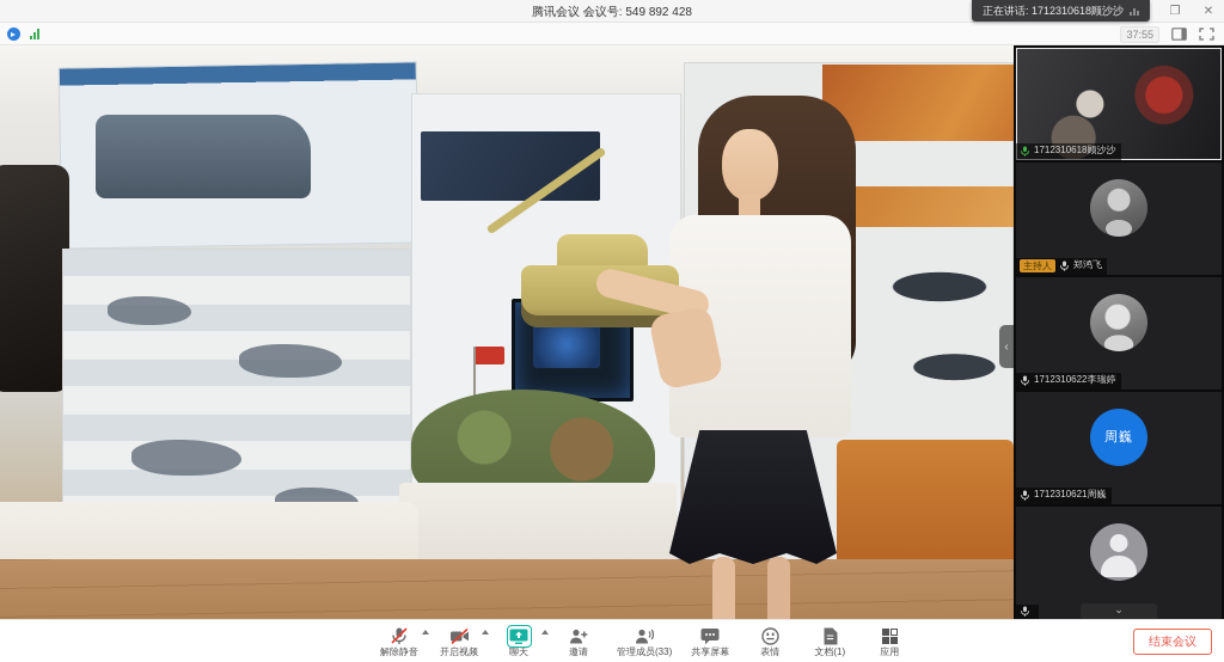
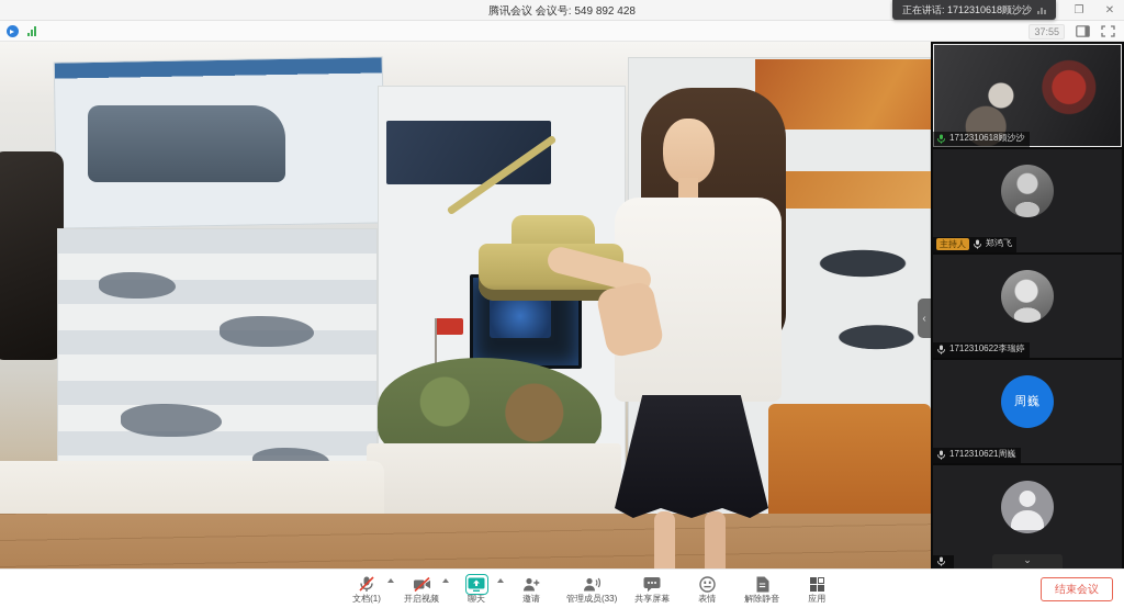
  腾讯会议 会议号: 549 892 428
  ❐
  ✕
  正在讲话: 1712310618顾沙沙
  37:55
  ‹
  1712310618顾沙沙
  主持人
  郑鸿飞
  1712310622李瑞婷
  周巍
  1712310621周巍
  ⌄
- 解除静音
+ 文档(1)
  开启视频
  聊天
  邀请
  管理成员(33)
  共享屏幕
  表情
- 文档(1)
+ 解除静音
  应用
  结束会议
